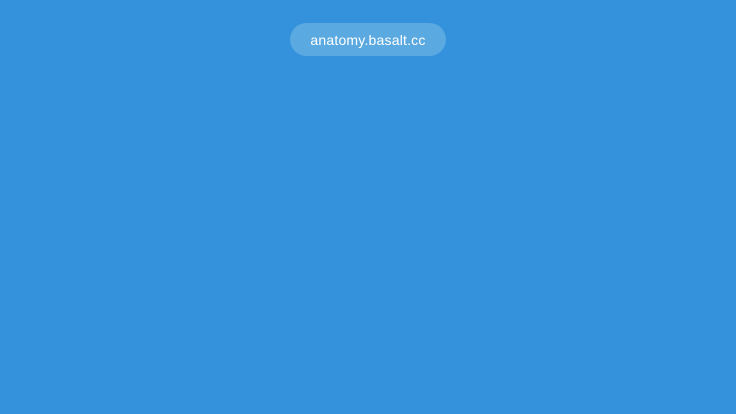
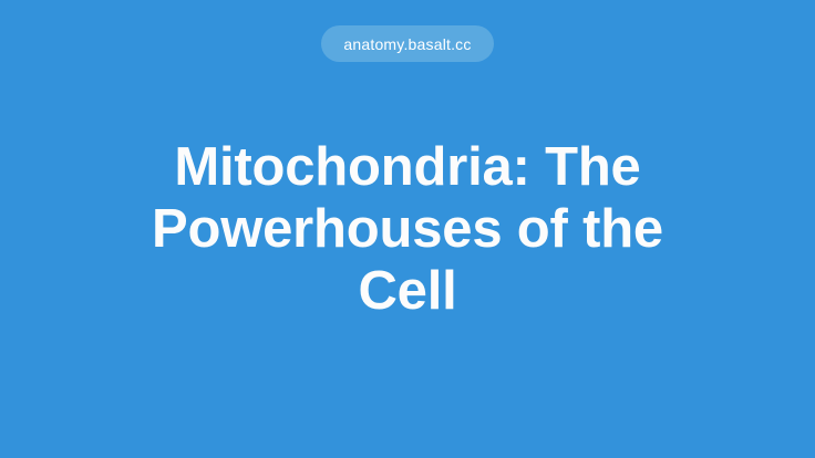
  anatomy.basalt.cc
+ Mitochondria: The Powerhouses of the Cell
